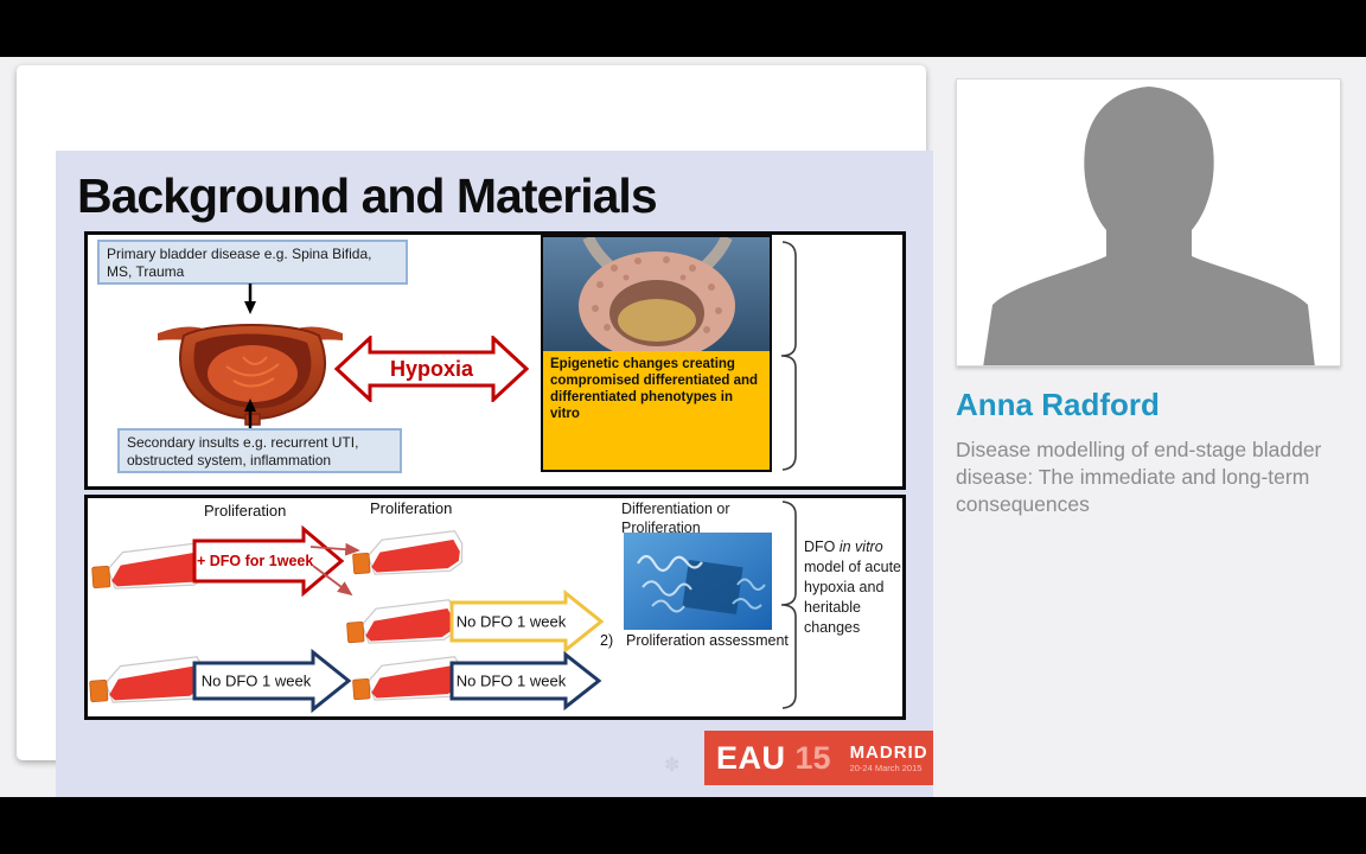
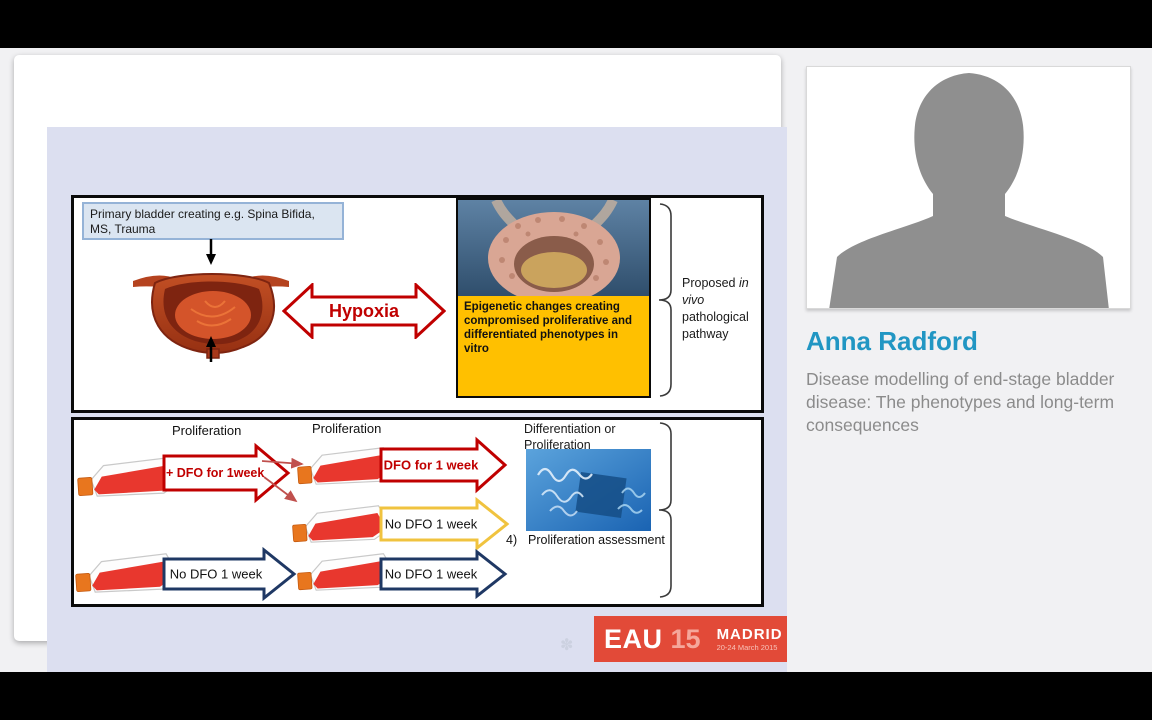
- Background and Materials
- Primary bladder disease e.g. Spina Bifida, MS, Trauma
+ Primary bladder creating e.g. Spina Bifida, MS, Trauma
- Secondary insults e.g. recurrent UTI, obstructed system, inflammation
  Hypoxia
- Epigenetic changes creating compromised differentiated and differentiated phenotypes in vitro
+ Epigenetic changes creating compromised proliferative and differentiated phenotypes in vitro
+ Proposed in vivo pathological pathway
  Proliferation
  Proliferation
  Differentiation or Proliferation
  + DFO for 1wee
+ DFO for 1 week
  No DFO 1 week
  No DFO 1 week
  No DFO 1 week
- 2)
+ 4)
  Proliferation assessment
- DFO in vitro model of acute hypoxia and heritable changes
  EAU
  15
  MADRID
  20-24 March 2015
  Anna Radford
- Disease modelling of end-stage bladder disease: The immediate and long-term consequences
+ Disease modelling of end-stage bladder disease: The phenotypes and long-term consequences
